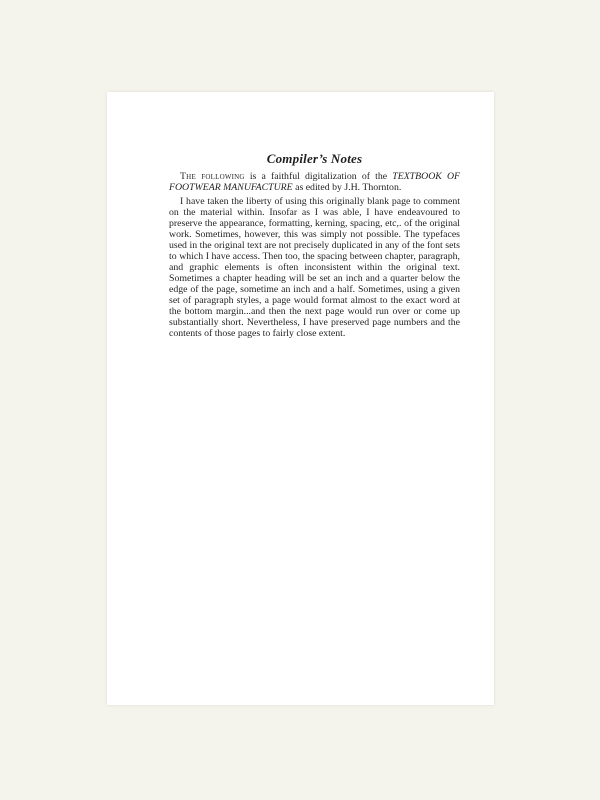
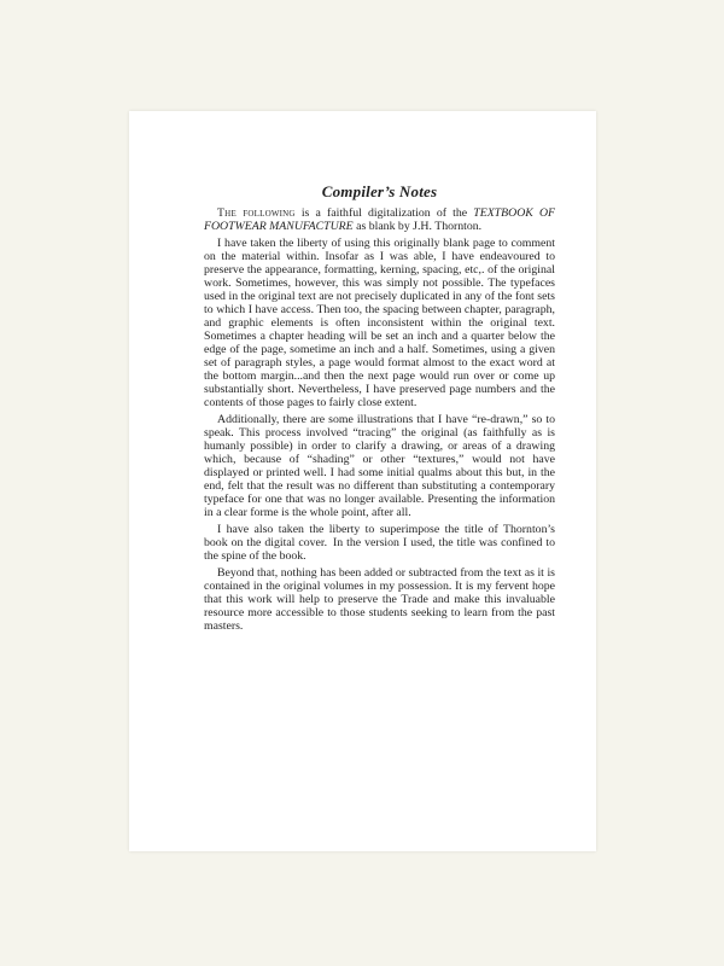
  Compiler’s Notes
- The following is a faithful digitalization of the TEXTBOOK OF FOOTWEAR MANUFACTURE as edited by J.H. Thornton.
+ The following is a faithful digitalization of the TEXTBOOK OF FOOTWEAR MANUFACTURE as blank by J.H. Thornton.
  I have taken the liberty of using this originally blank page to comment on the material within. Insofar as I was able, I have endeavoured to preserve the appearance, formatting, kerning, spacing, etc,. of the original work. Sometimes, however, this was simply not possible. The typefaces used in the original text are not precisely duplicated in any of the font sets to which I have access. Then too, the spacing between chapter, paragraph, and graphic elements is often inconsistent within the original text. Sometimes a chapter heading will be set an inch and a quarter below the edge of the page, sometime an inch and a half. Sometimes, using a given set of paragraph styles, a page would format almost to the exact word at the bottom margin...and then the next page would run over or come up substantially short. Nevertheless, I have preserved page numbers and the contents of those pages to fairly close extent.
+ Additionally, there are some illustrations that I have “re-drawn,” so to speak. This process involved “tracing” the original (as faithfully as is humanly possible) in order to clarify a drawing, or areas of a drawing which, because of “shading” or other “textures,” would not have displayed or printed well. I had some initial qualms about this but, in the end, felt that the result was no different than substituting a contemporary typeface for one that was no longer available. Presenting the information in a clear forme is the whole point, after all.
+ I have also taken the liberty to superimpose the title of Thornton’s book on the digital cover. In the version I used, the title was confined to the spine of the book.
+ Beyond that, nothing has been added or subtracted from the text as it is contained in the original volumes in my possession. It is my fervent hope that this work will help to preserve the Trade and make this invaluable resource more accessible to those students seeking to learn from the past masters.
